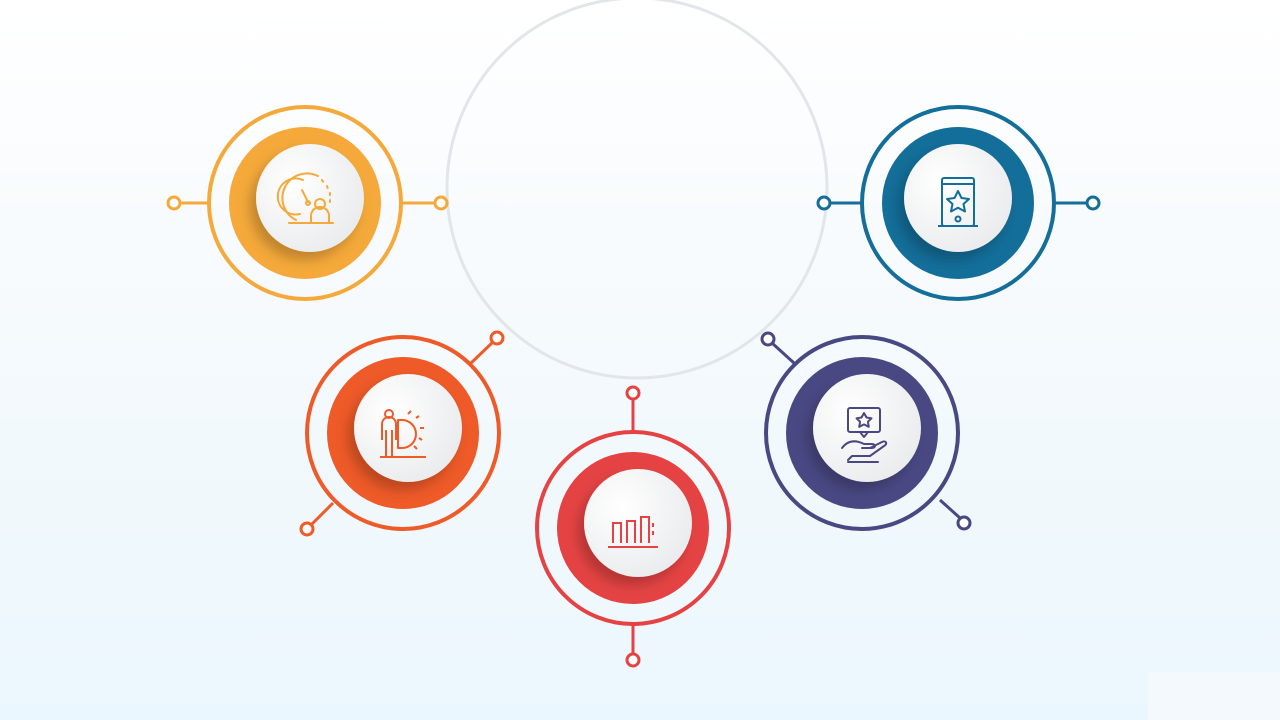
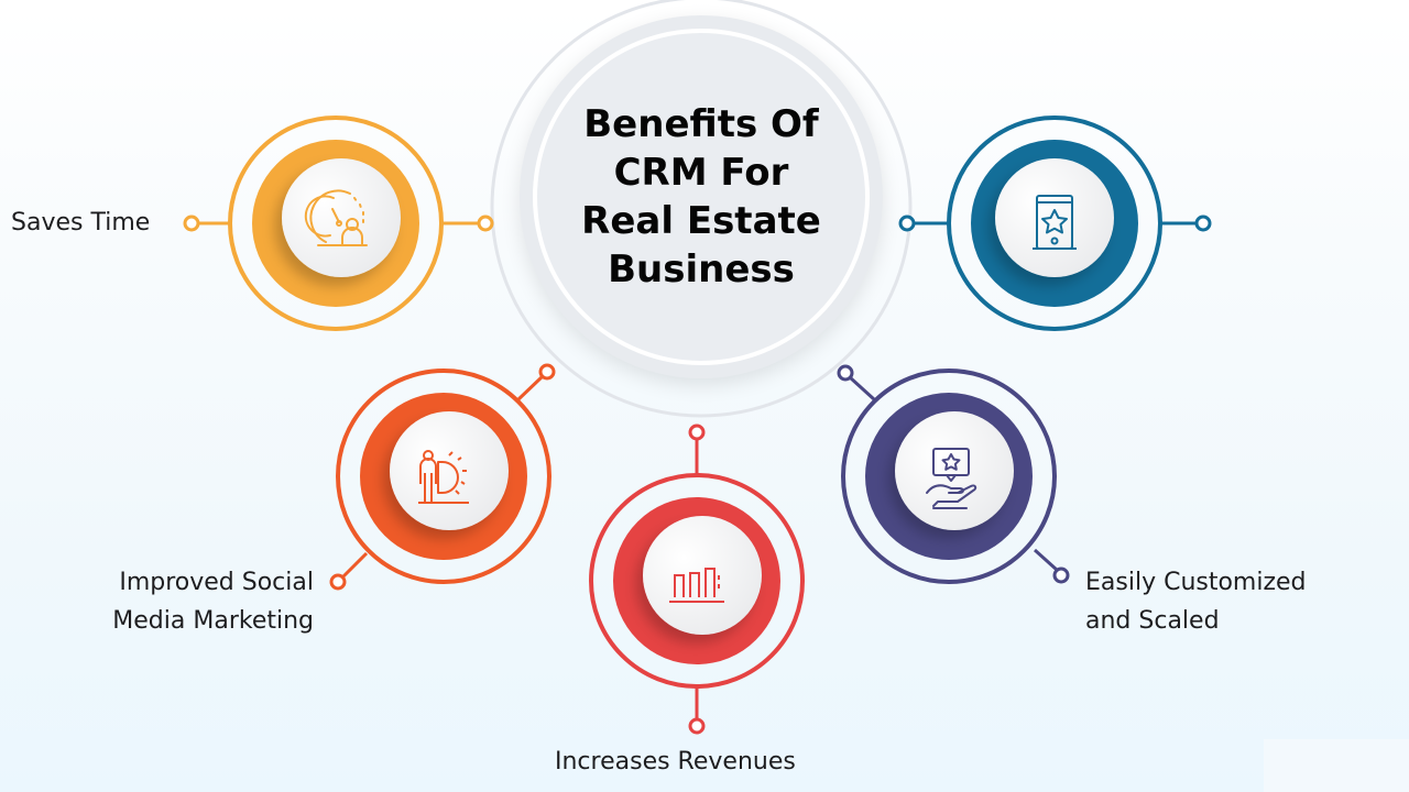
+ Benefits Of
+ CRM For
+ Real Estate
+ Business
+ Saves Time
+ Improved Social
+ Media Marketing
+ Increases Revenues
+ Easily Customized
+ and Scaled
